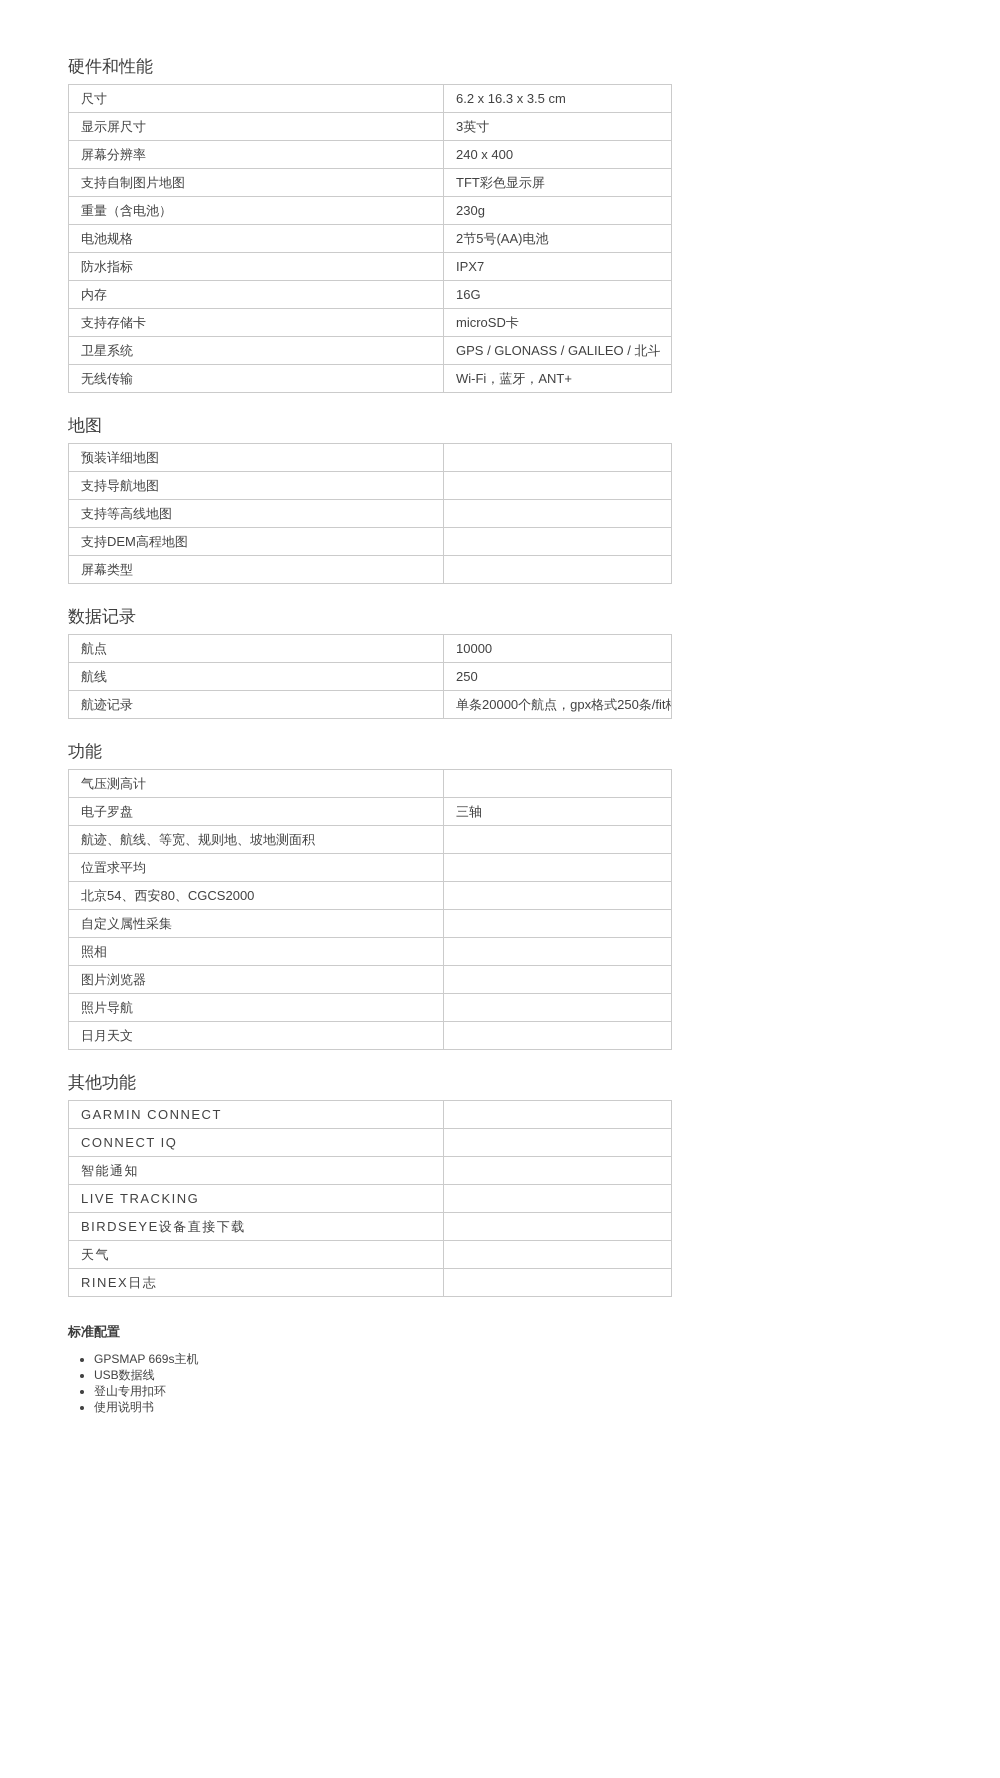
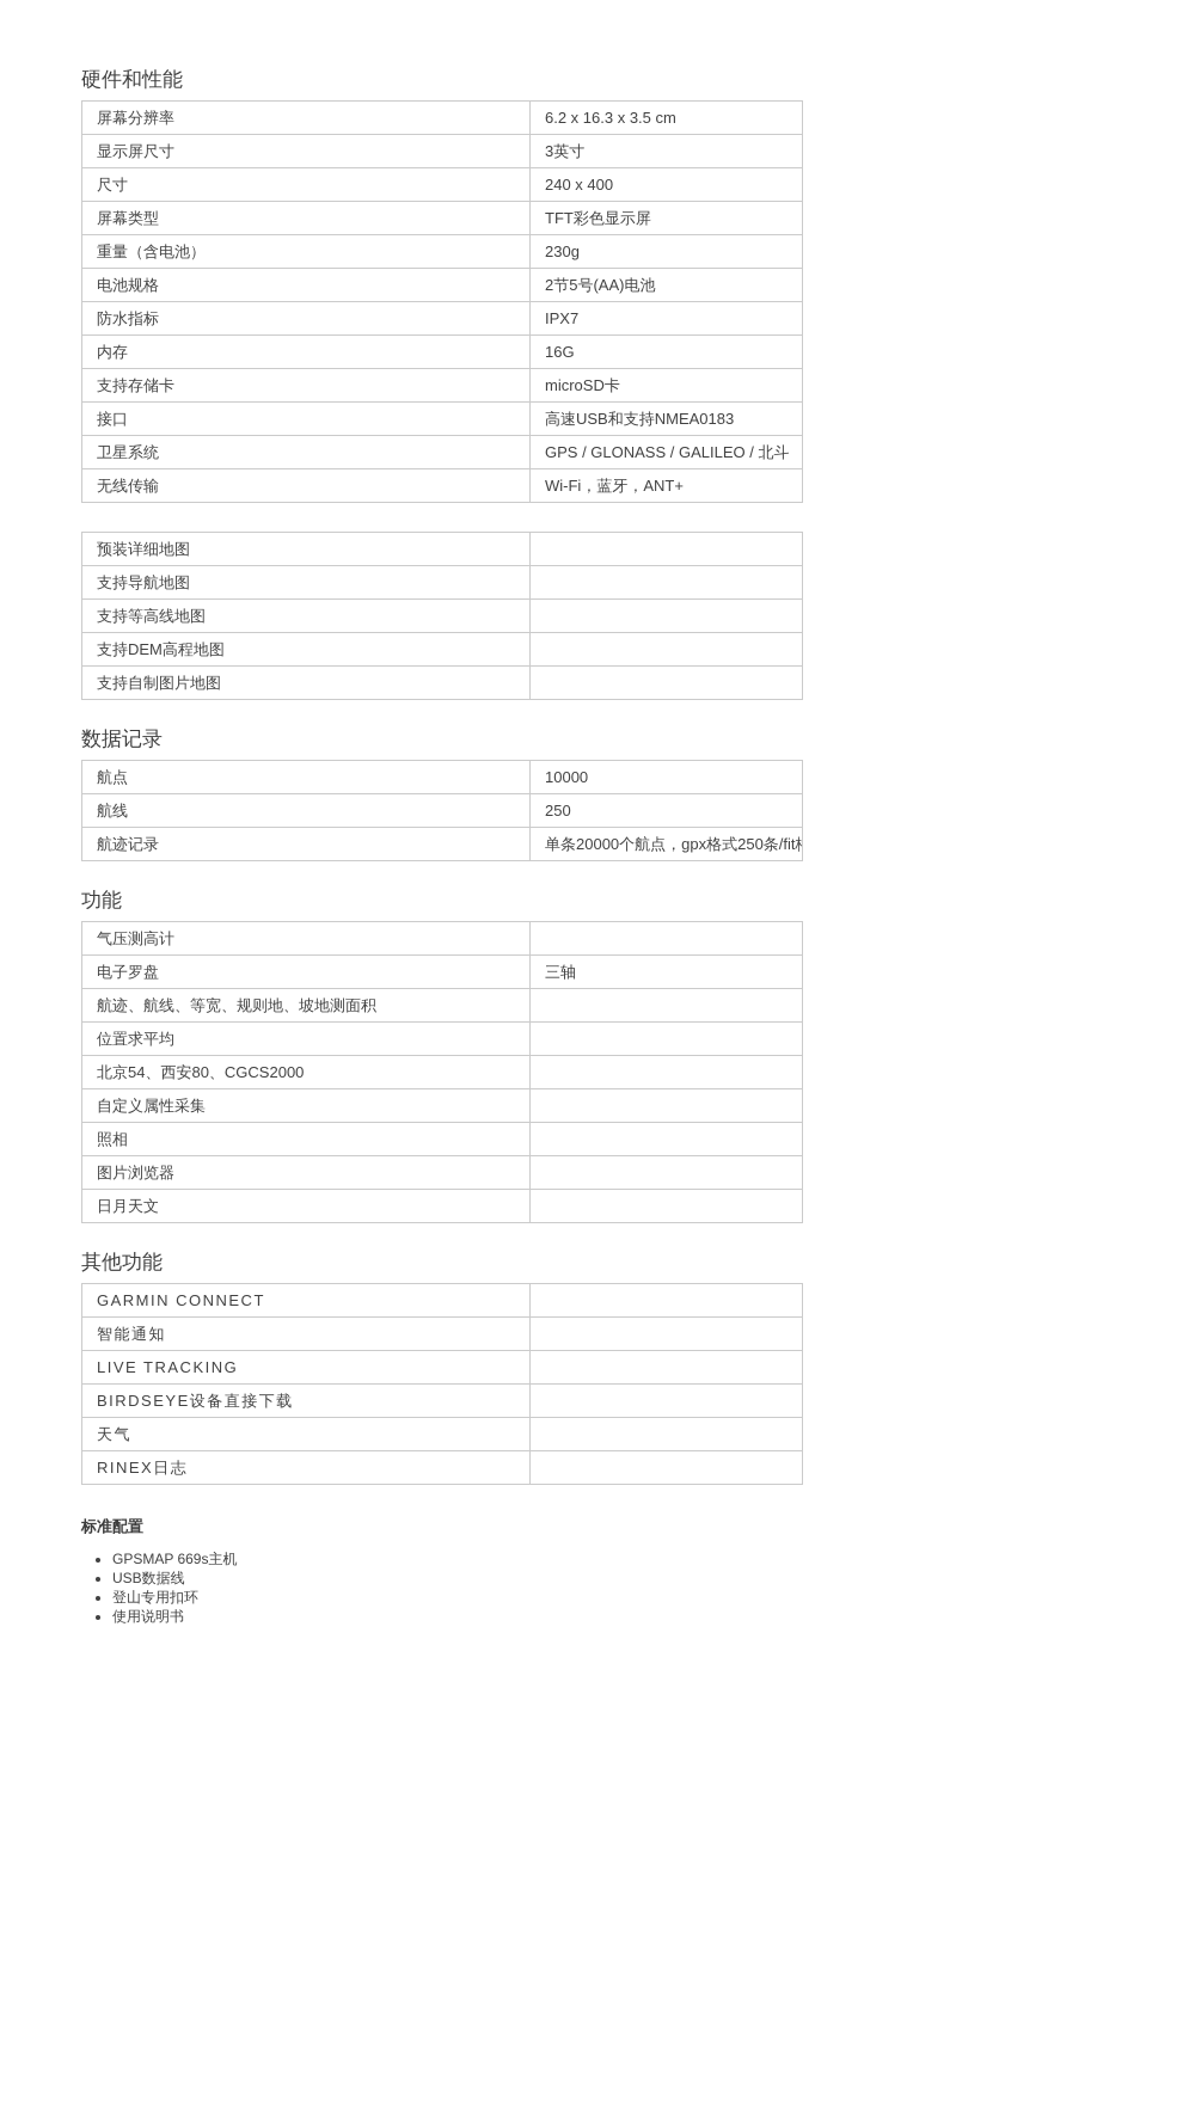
  硬件和性能
- 尺寸	6.2 x 16.3 x 3.5 cm
+ 屏幕分辨率	6.2 x 16.3 x 3.5 cm
  显示屏尺寸	3英寸
- 屏幕分辨率	240 x 400
+ 尺寸	240 x 400
- 支持自制图片地图	TFT彩色显示屏
+ 屏幕类型	TFT彩色显示屏
  重量（含电池）	230g
  电池规格	2节5号(AA)电池
  防水指标	IPX7
  内存	16G
  支持存储卡	microSD卡
+ 接口	高速USB和支持NMEA0183
  卫星系统	GPS / GLONASS / GALILEO / 北斗
  无线传输	Wi-Fi，蓝牙，ANT+
- 地图
  预装详细地图
  支持导航地图
  支持等高线地图
  支持DEM高程地图
- 屏幕类型
+ 支持自制图片地图
  数据记录
  航点	10000
  航线	250
  航迹记录	单条20000个航点，gpx格式250条/fit
  功能
  气压测高计
  电子罗盘	三轴
  航迹、航线、等宽、规则地、坡地测面积
  位置求平均
  北京54、西安80、CGCS2000
  自定义属性采集
  照相
  图片浏览器
- 照片导航
  日月天文
  其他功能
  GARMIN CONNECT
- CONNECT IQ
  智能通知
  LIVE TRACKING
  BIRDSEYE设备直接下载
  天气
  RINEX日志
  标准配置
  GPSMAP 669s主机
  USB数据线
  登山专用扣环
  使用说明书
